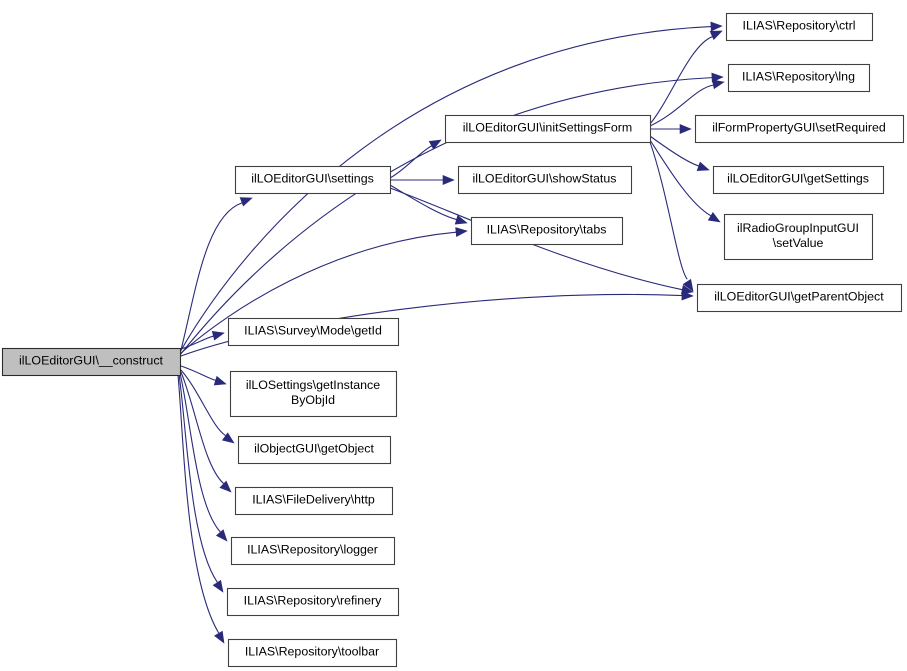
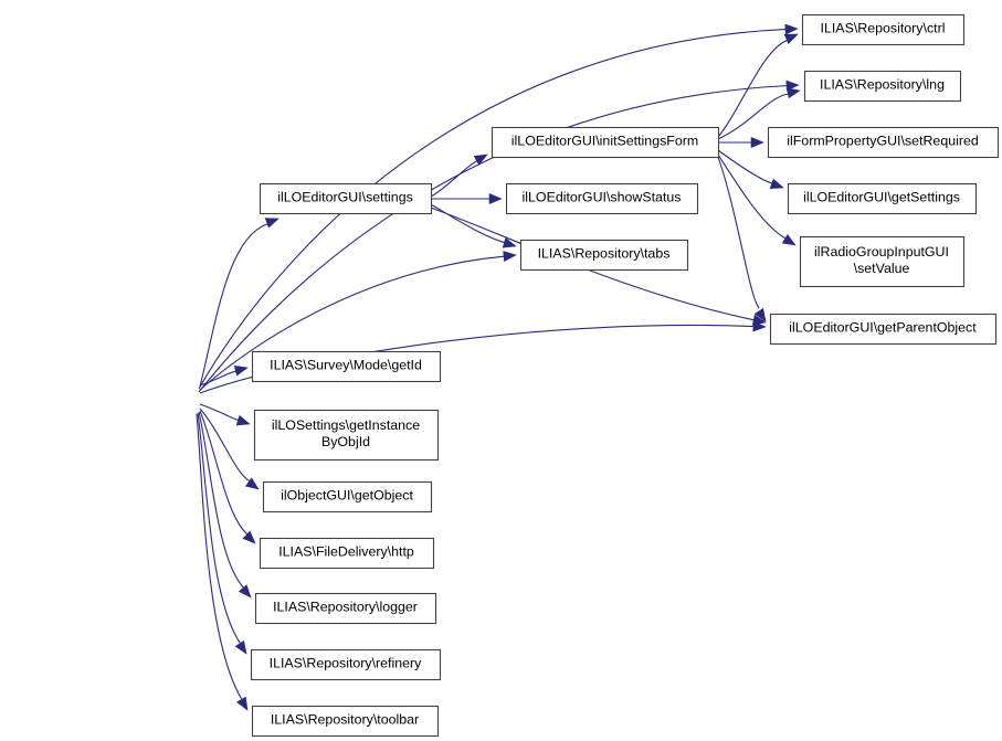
- ilLOEditorGUI\__construct
  ilLOEditorGUI\settings
  ilLOEditorGUI\initSettingsForm
  ilLOEditorGUI\showStatus
  ILIAS\Repository\tabs
  ILIAS\Repository\ctrl
  ILIAS\Repository\lng
  ilFormPropertyGUI\setRequired
  ilLOEditorGUI\getSettings
  ilRadioGroupInputGUI \setValue
  ilLOEditorGUI\getParentObject
  ILIAS\Survey\Mode\getId
  ilLOSettings\getInstance ByObjId
  ilObjectGUI\getObject
  ILIAS\FileDelivery\http
  ILIAS\Repository\logger
  ILIAS\Repository\refinery
  ILIAS\Repository\toolbar
